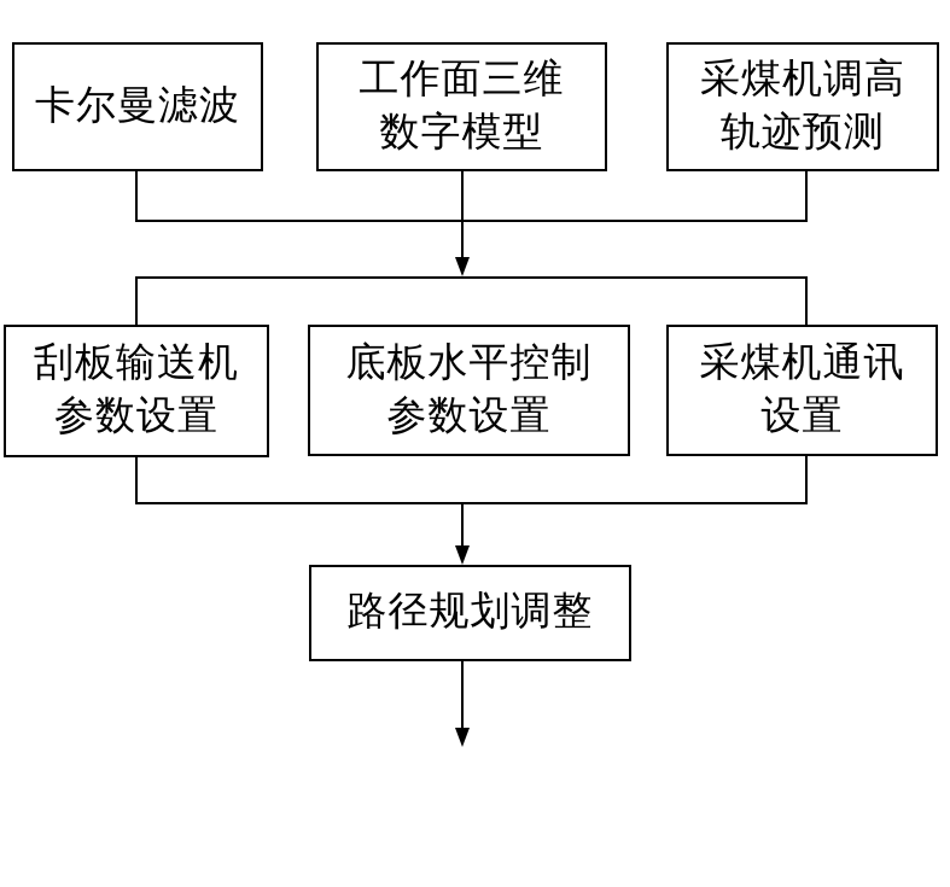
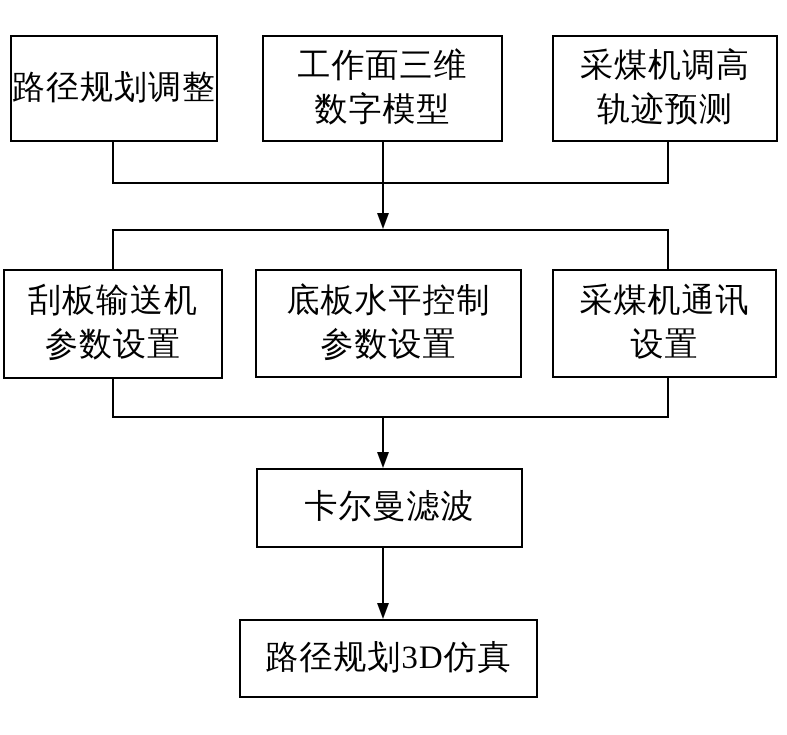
- 卡尔曼滤波
+ 路径规划调整
  工作面三维
  数字模型
  采煤机调高
  轨迹预测
  刮板输送机
  参数设置
  底板水平控制
  参数设置
  采煤机通讯
  设置
- 路径规划调整
+ 卡尔曼滤波
+ 路径规划3D仿真
